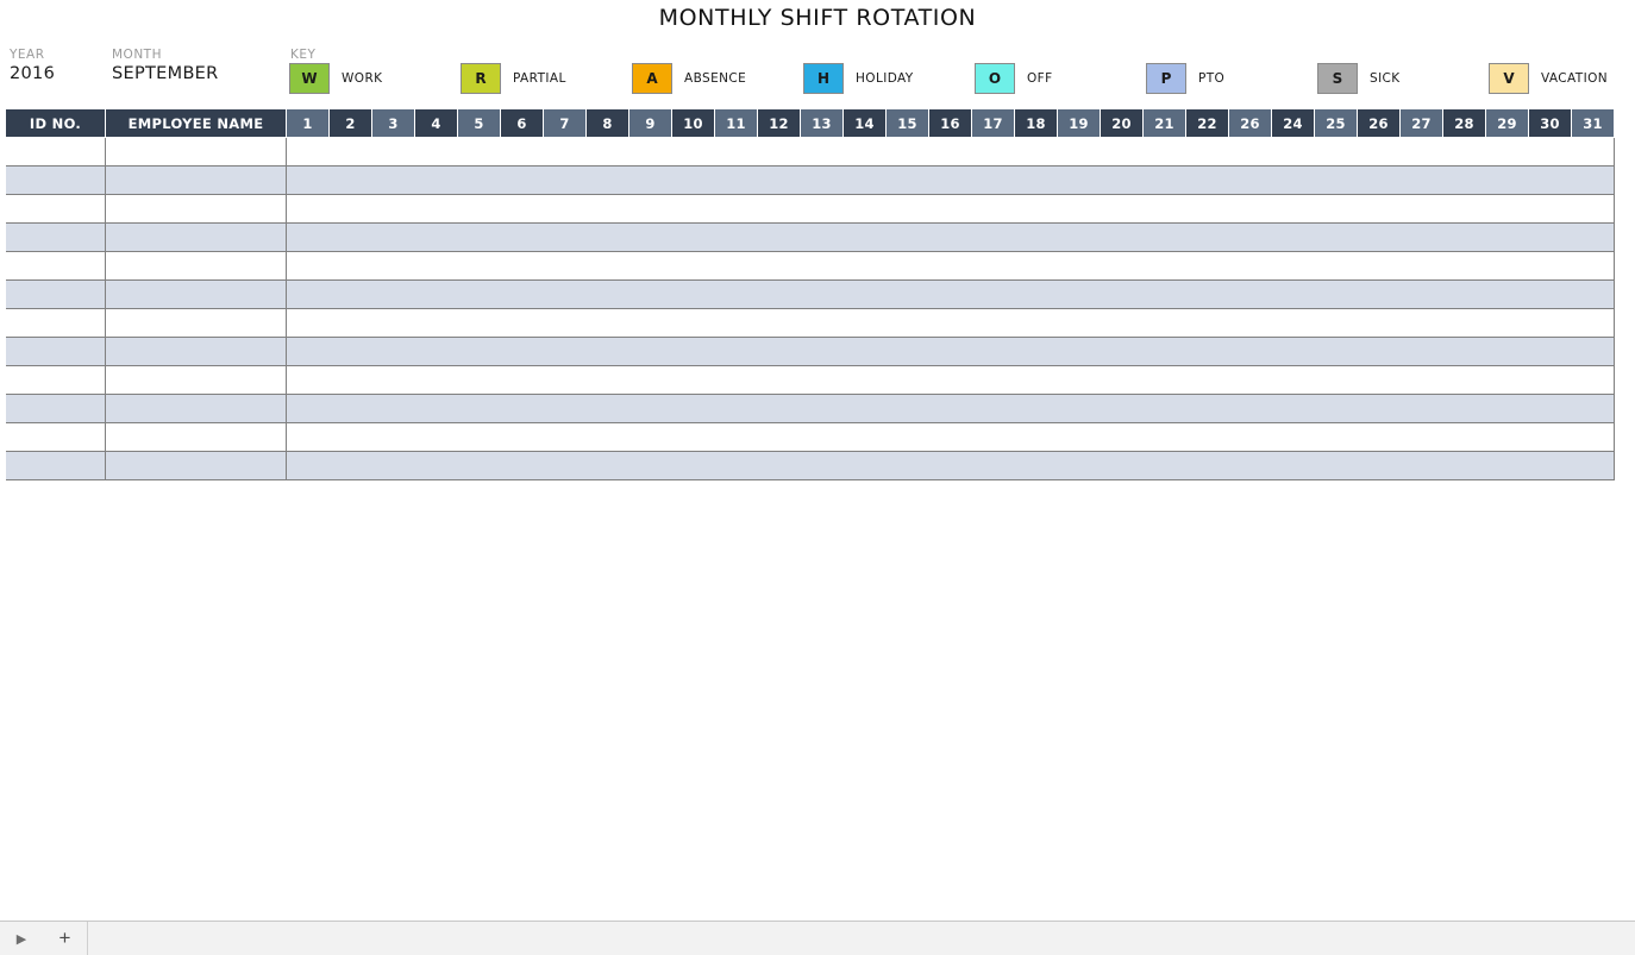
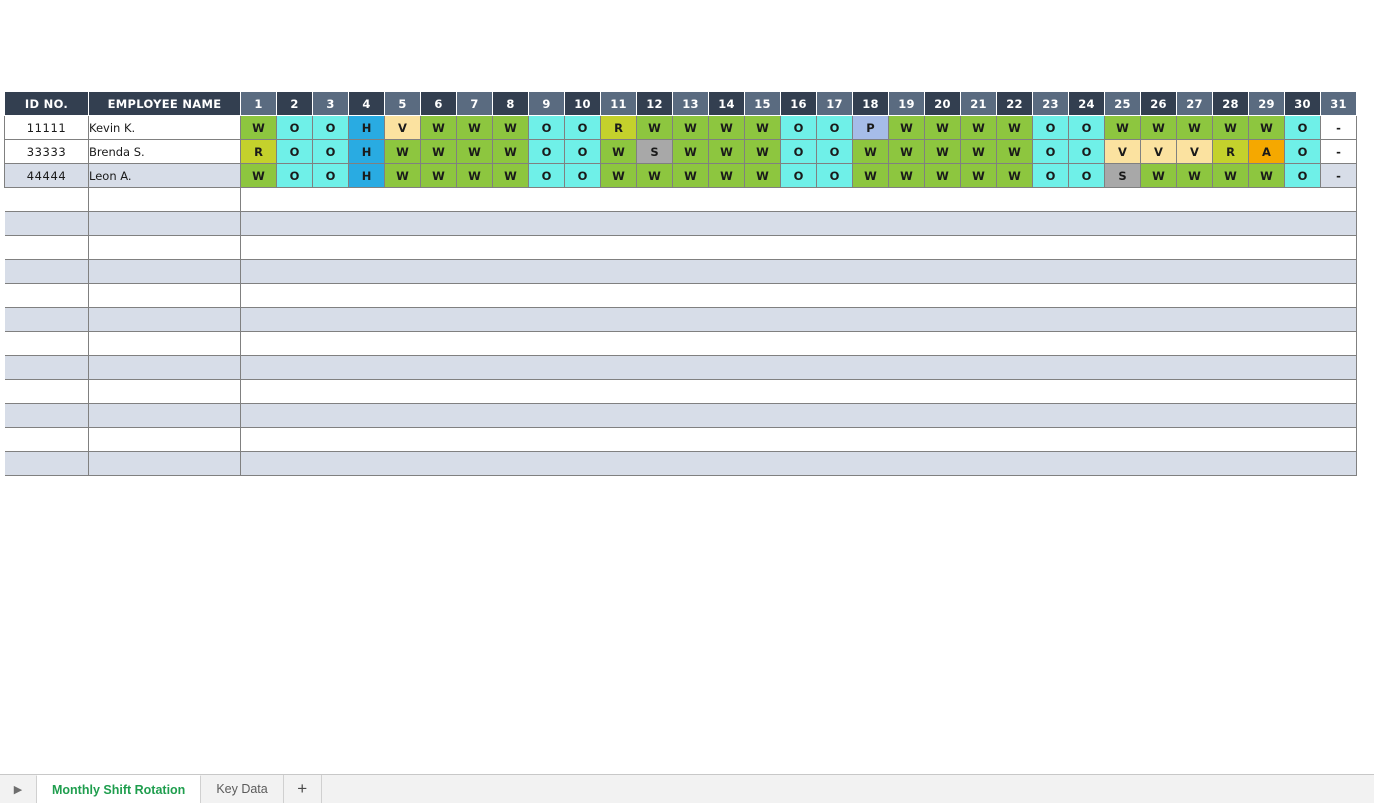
- MONTHLY SHIFT ROTATION
- YEAR
- 2016
- MONTH
- SEPTEMBER
- KEY
- W
- WORK
- R
- PARTIAL
- A
- ABSENCE
- H
- HOLIDAY
- O
- OFF
- P
- PTO
- S
- SICK
- V
- VACATION
- ID NO.	EMPLOYEE NAME	1	2	3	4	5	6	7	8	9	10	11	12	13	14	15	16	17	18	19	20	21	22	26	24	25	26	27	28	29	30	31
+ ID NO.	EMPLOYEE NAME	1	2	3	4	5	6	7	8	9	10	11	12	13	14	15	16	17	18	19	20	21	22	23	24	25	26	27	28	29	30	31
+ 11111	Kevin K.	W	O	O	H	V	W	W	W	O	O	R	W	W	W	W	O	O	P	W	W	W	W	O	O	W	W	W	W	W	O	-
+ 33333	Brenda S.	R	O	O	H	W	W	W	W	O	O	W	S	W	W	W	O	O	W	W	W	W	W	O	O	V	V	V	R	A	O	-
+ 44444	Leon A.	W	O	O	H	W	W	W	W	O	O	W	W	W	W	W	O	O	W	W	W	W	W	O	O	S	W	W	W	W	O	-
  ▶
+ Monthly Shift Rotation
+ Key Data
  +
